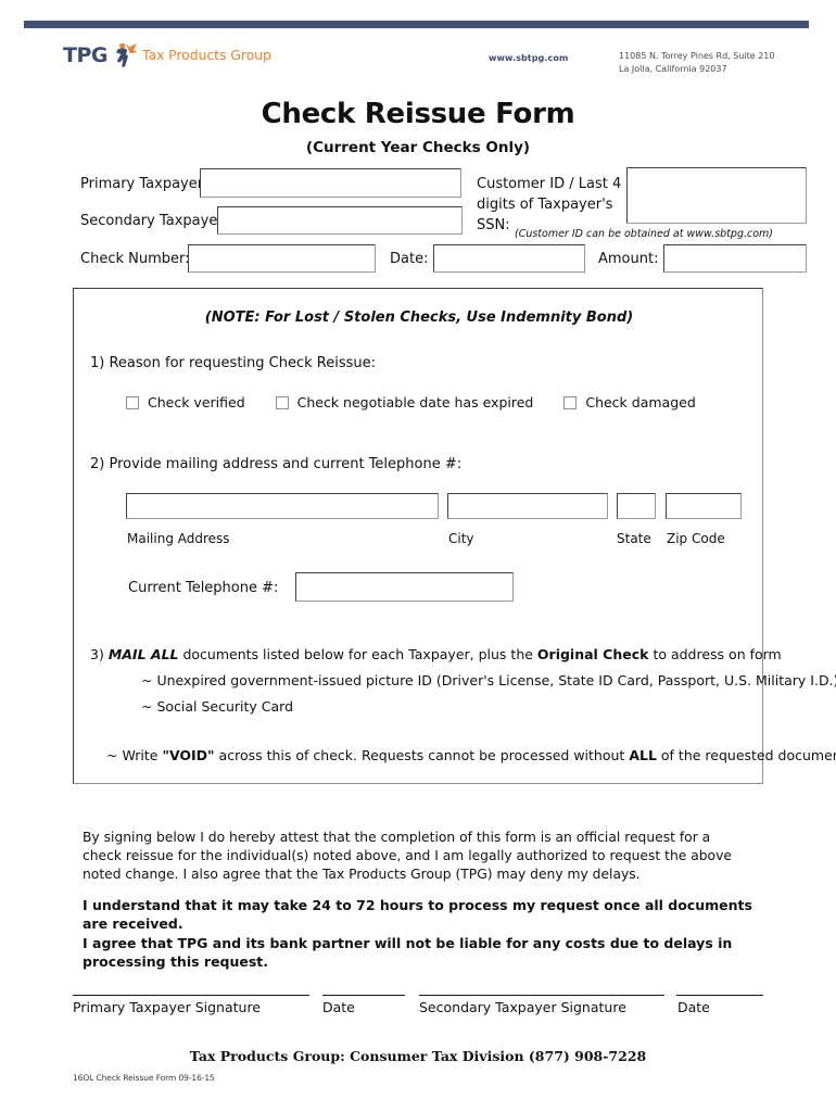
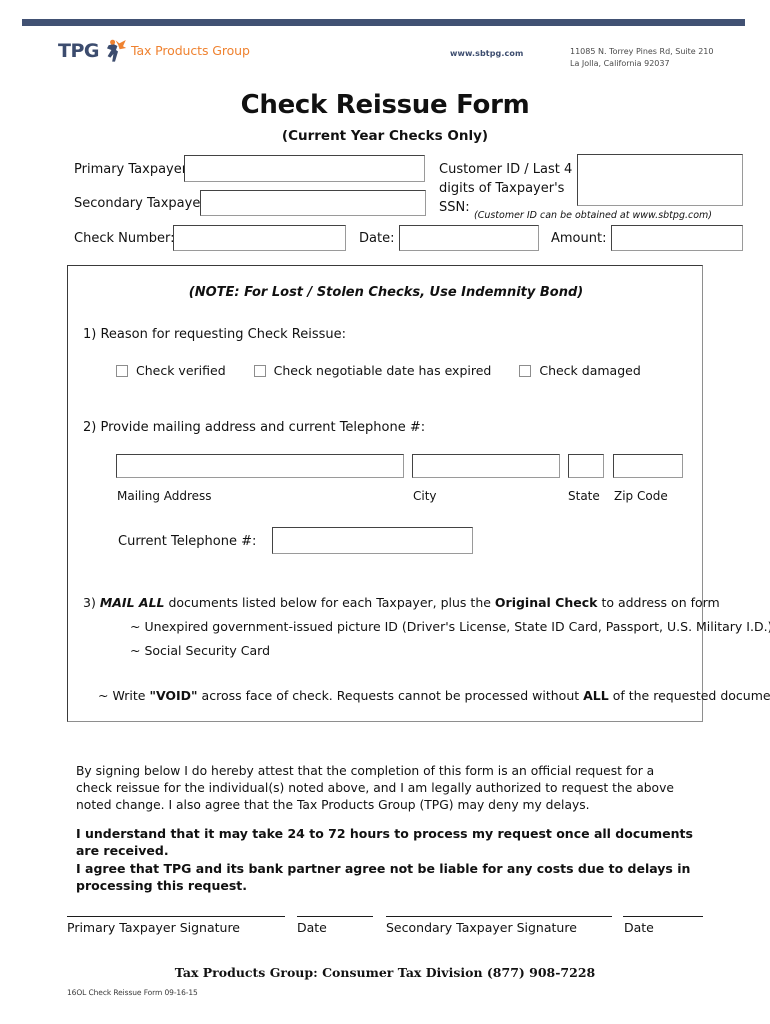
  TPG
  Tax Products Group
  www.sbtpg.com
  11085 N. Torrey Pines Rd, Suite 210
  La Jolla, California 92037
  Check Reissue Form
  (Current Year Checks Only)
  Primary Taxpaye
  Secondary Taxpaye
  Customer ID / Last 4 digits of Taxpayer's SSN:
  (Customer ID can be obtained at www.sbtpg.com)
  Check Number
  Date:
  Amount:
  (NOTE: For Lost / Stolen Checks, Use Indemnity Bond)
  1) Reason for requesting Check Reissue:
  Check verified
  Check negotiable date has expired
  Check damaged
  2) Provide mailing address and current Telephone #:
  Mailing Address
  City
  State
  Zip Code
  Current Telephone #:
  3) MAIL ALL documents listed below for each Taxpayer, plus the Original Check to address on form
  ~ Unexpired government-issued picture ID (Driver's License, State ID Card, Passport, U.S. Military I.D.
  ~ Social Security Card
- ~ Write "VOID" across this of check. Requests cannot be processed without ALL of the requested docume
+ ~ Write "VOID" across face of check. Requests cannot be processed without ALL of the requested docume
  By signing below I do hereby attest that the completion of this form is an official request for a check reissue for the individual(s) noted above, and I am legally authorized to request the above noted change. I also agree that the Tax Products Group (TPG) may deny my delays.
  I understand that it may take 24 to 72 hours to process my request once all documents are received.
- I agree that TPG and its bank partner will not be liable for any costs due to delays in processing this request.
+ I agree that TPG and its bank partner agree not be liable for any costs due to delays in processing this request.
  Primary Taxpayer Signature
  Date
  Secondary Taxpayer Signature
  Date
  Tax Products Group: Consumer Tax Division (877) 908-7228
  16OL Check Reissue Form 09-16-15
